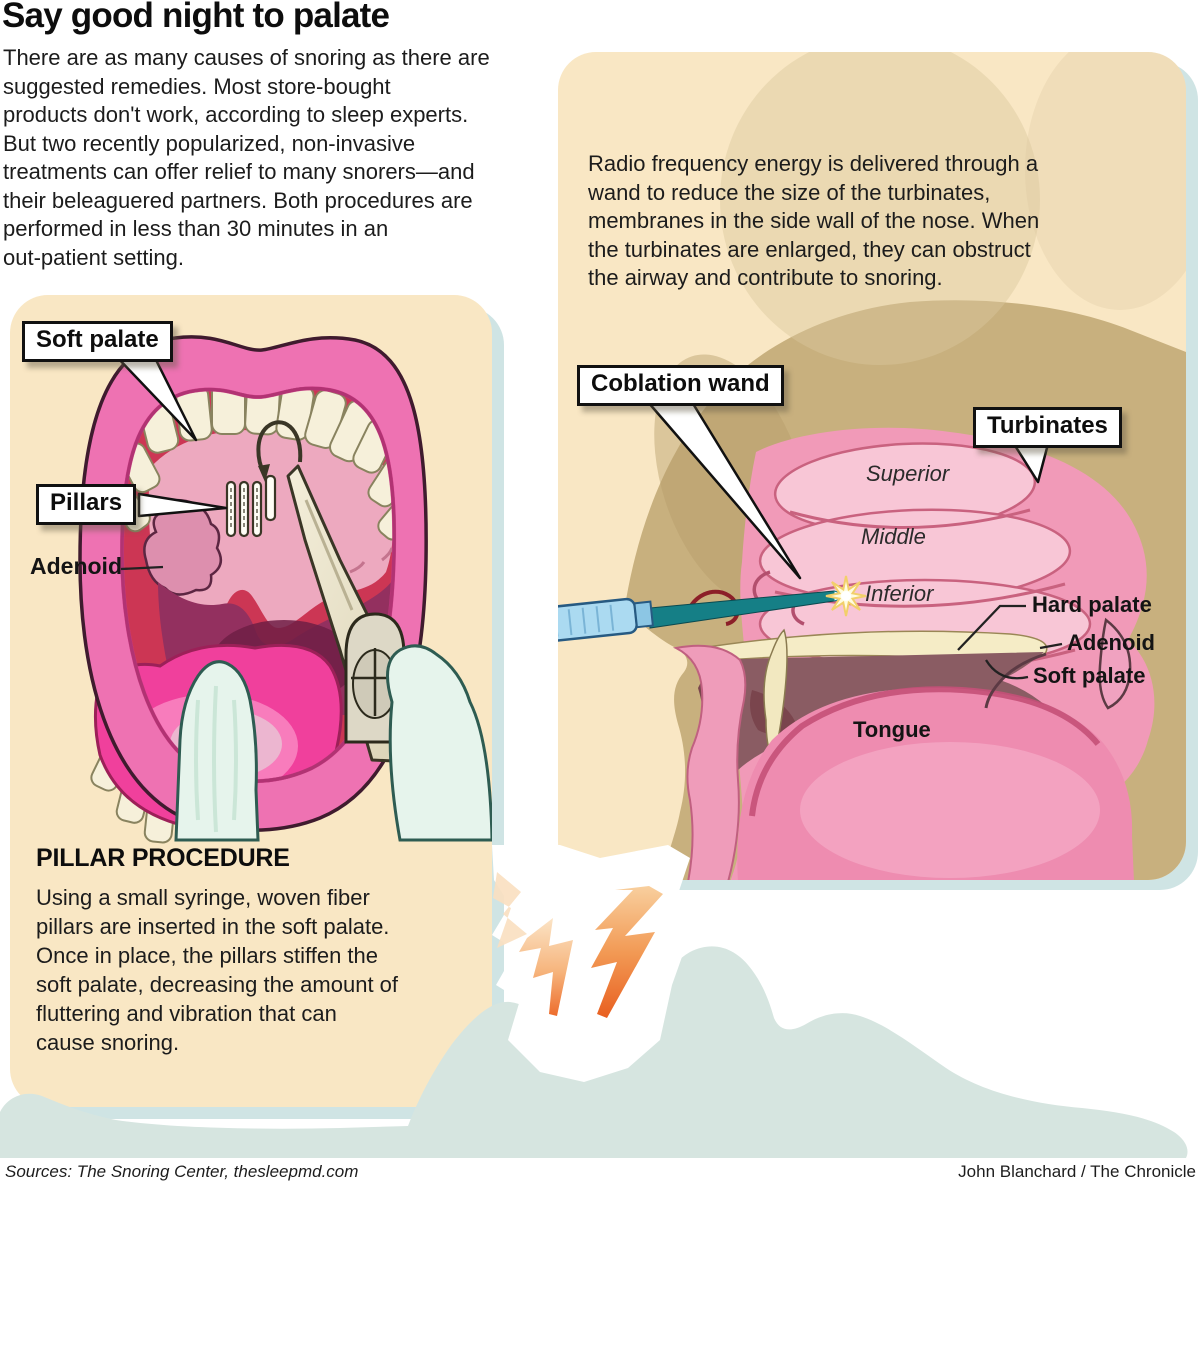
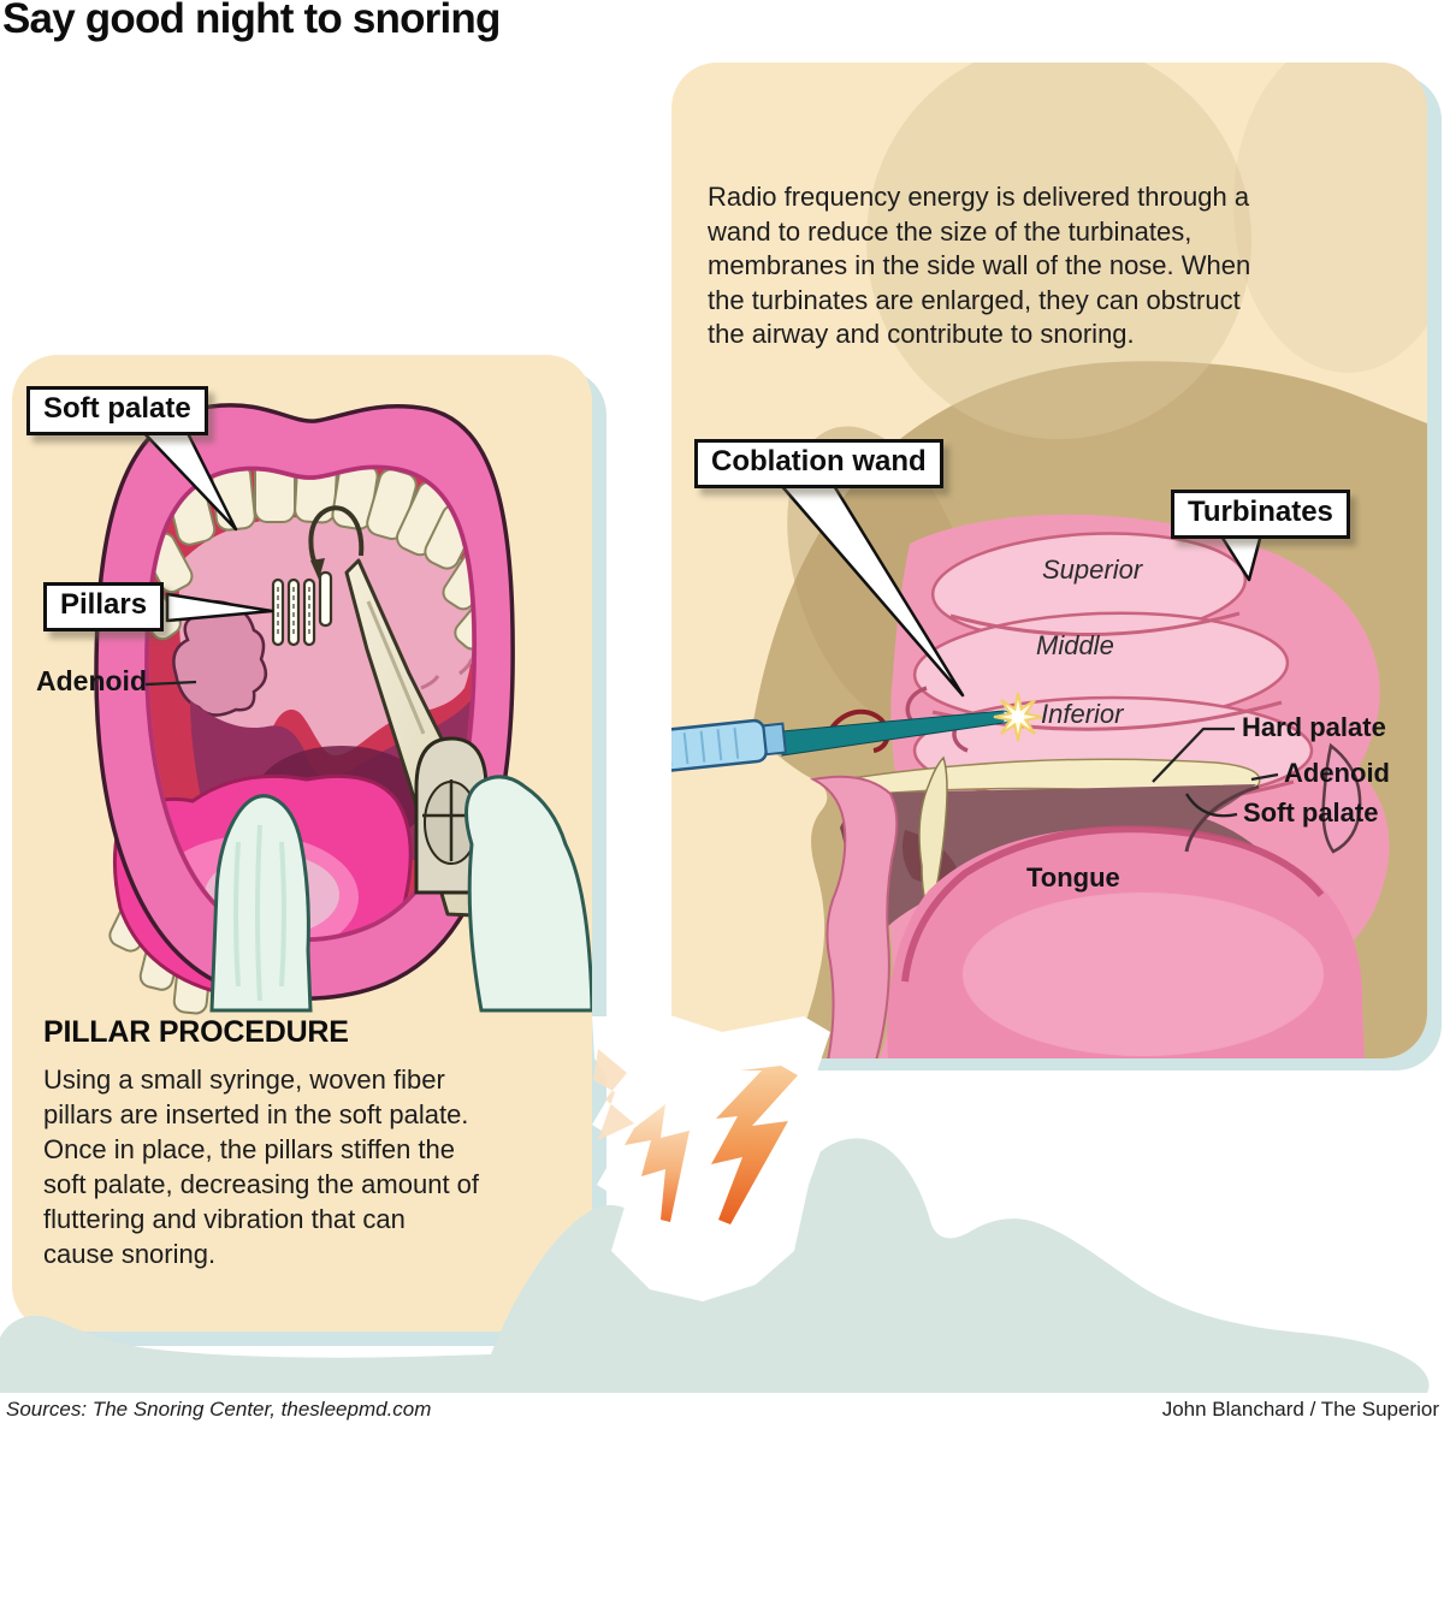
- Say good night to palate
+ Say good night to snoring
- There are as many causes of snoring as there are
- suggested remedies. Most store-bought
- products don't work, according to sleep experts.
- But two recently popularized, non-invasive
- treatments can offer relief to many snorers—and
- their beleaguered partners. Both procedures are
- performed in less than 30 minutes in an
- out-patient setting.
  Radio frequency energy is delivered through a
  wand to reduce the size of the turbinates,
  membranes in the side wall of the nose. When
  the turbinates are enlarged, they can obstruct
  the airway and contribute to snoring.
  PILLAR PROCEDURE
  Using a small syringe, woven fiber
  pillars are inserted in the soft palate.
  Once in place, the pillars stiffen the
  soft palate, decreasing the amount of
  fluttering and vibration that can
  cause snoring.
  Soft palate
  Pillars
  Coblation wand
  Turbinates
  Adenoid
  Superior
  Middle
  Inferior
  Hard palate
  Adenoid
  Soft palate
  Tongue
  Sources: The Snoring Center, thesleepmd.com
- John Blanchard / The Chronicle
+ John Blanchard / The Superior
